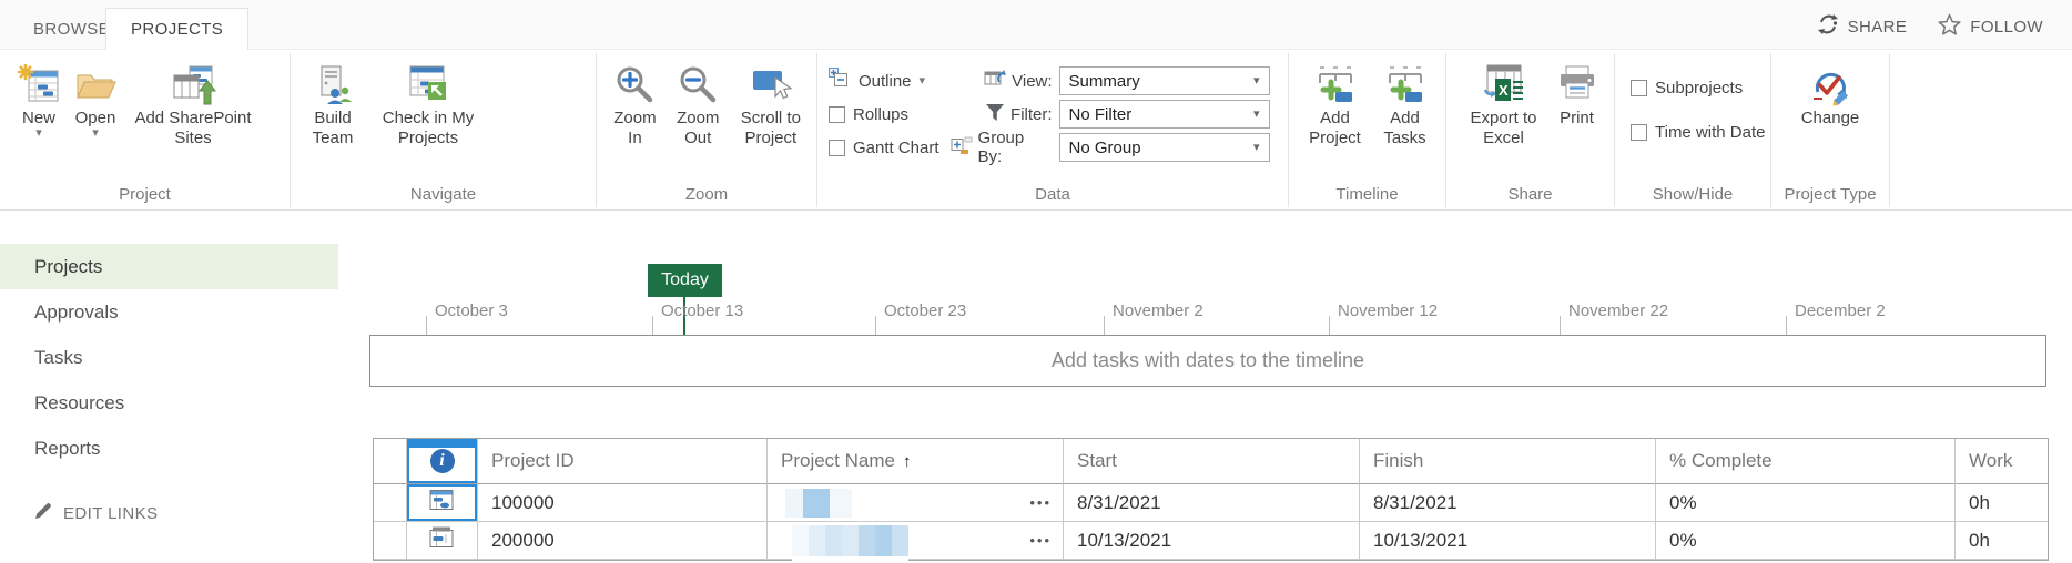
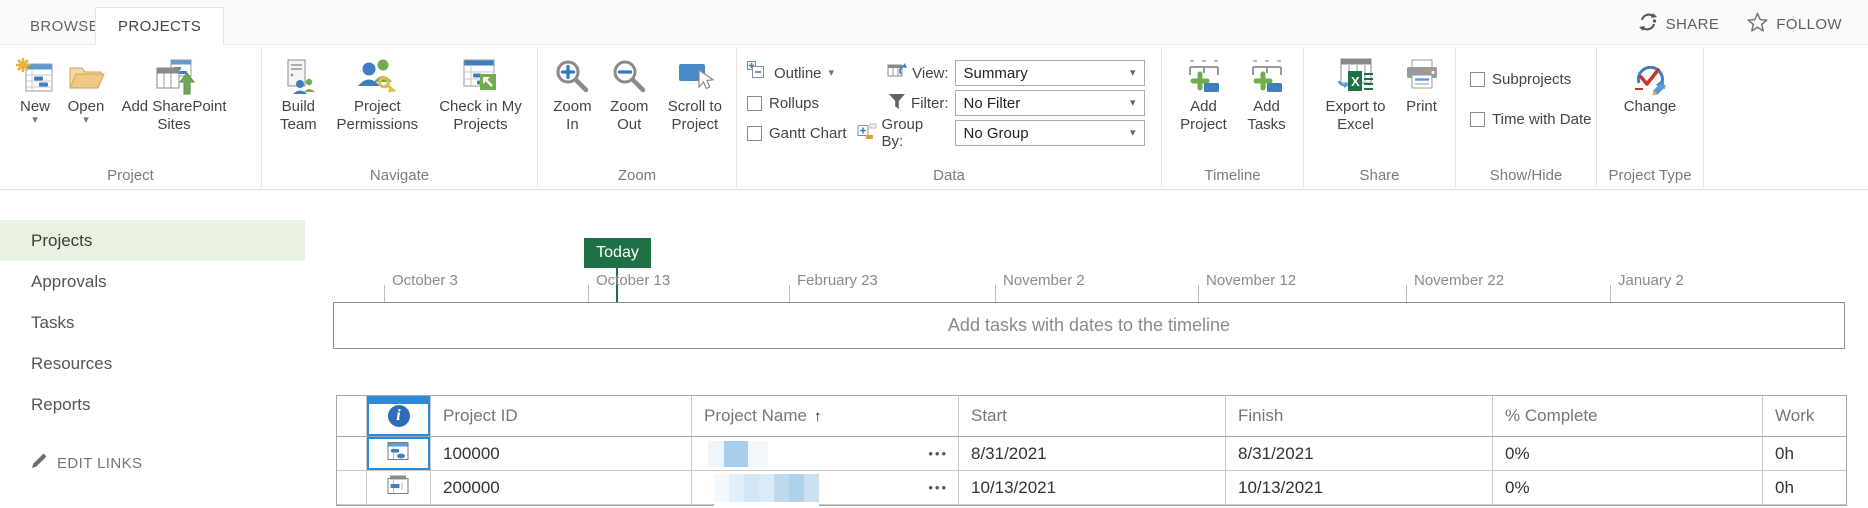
  BROWSE
  PROJECTS
  SHARE
  FOLLOW
  New
  ▾
  Open
  ▾
  Add SharePoint Sites
  Project
  Build Team
+ Project Permissions
  Check in My Projects
  Navigate
  Zoom In
  Zoom Out
  Scroll to Project
  Zoom
  Outline
  ▾
  Rollups
  Gantt Chart
  View:
  Summary
  ▾
  Filter:
  No Filter
  ▾
  Group By:
  No Group
  ▾
  Data
  Add Project
  Add Tasks
  Timeline
  X
  Export to Excel
  Print
  Share
  Subprojects
  Time with Date
  Show/Hide
  Change
  Project Type
  Projects
  Approvals
  Tasks
  Resources
  Reports
  EDIT LINKS
  Today
  October 3
  October 13
- October 23
+ February 23
  November 2
  November 12
  November 22
- December 2
+ January 2
  Add tasks with dates to the timeline
  i
  Project ID
  Project Name
  ↑
  Start
  Finish
  % Complete
  Work
  100000
  •••
  8/31/2021
  8/31/2021
  0%
  0h
  200000
  •••
  10/13/2021
  10/13/2021
  0%
  0h
